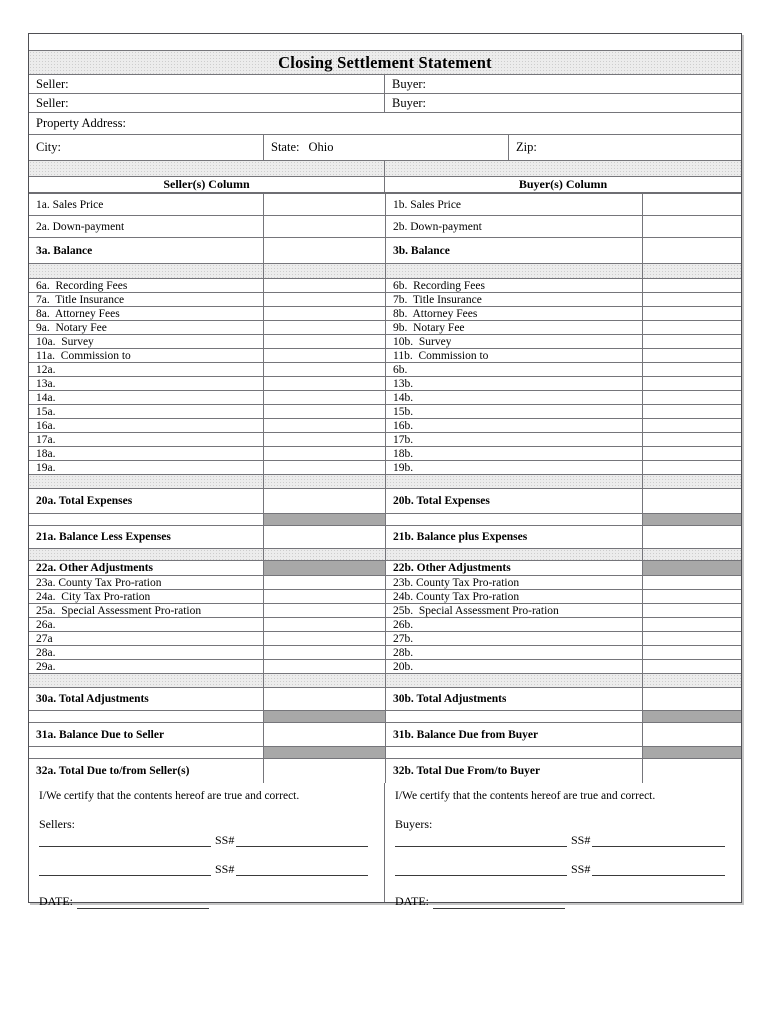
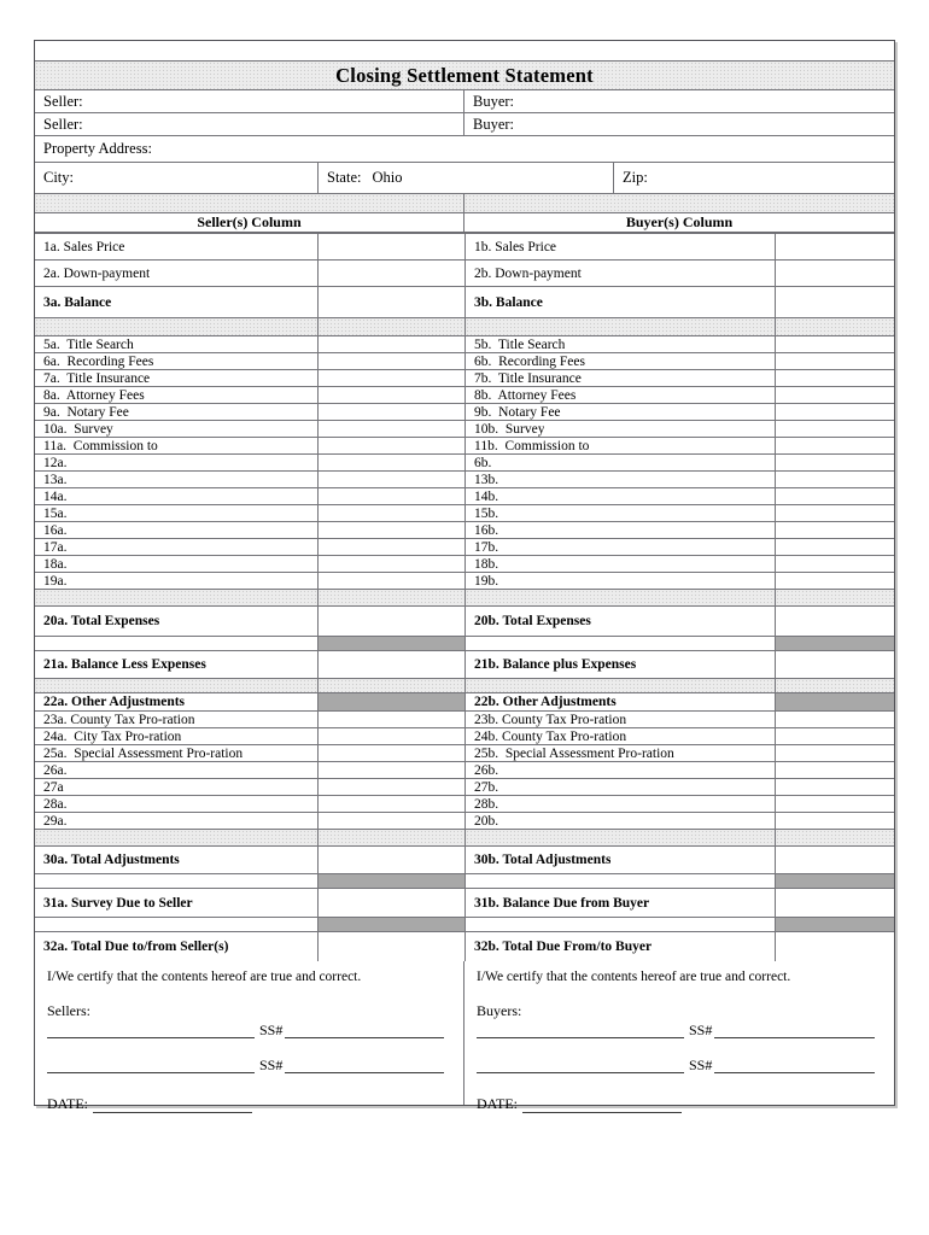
  Closing Settlement Statement
  Seller:
  Buyer:
  Seller:
  Buyer:
  Property Address:
  City:
  State:
  Ohio
  Zip:
  Seller(s) Column
  Buyer(s) Column
  1a. Sales Price
  1b. Sales Price
  2a. Down-payment
  2b. Down-payment
  3a. Balance
  3b. Balance
+ 5a. Title Search
+ 5b. Title Search
  6a. Recording Fees
  6b. Recording Fees
  7a. Title Insurance
  7b. Title Insurance
  8a. Attorney Fees
  8b. Attorney Fees
  9a. Notary Fee
  9b. Notary Fee
  10a. Survey
  10b. Survey
  11a. Commission to
  11b. Commission to
  12a.
  6b.
  13a.
  13b.
  14a.
  14b.
  15a.
  15b.
  16a.
  16b.
  17a.
  17b.
  18a.
  18b.
  19a.
  19b.
  20a. Total Expenses
  20b. Total Expenses
  21a. Balance Less Expenses
  21b. Balance plus Expenses
  22a. Other Adjustments
  22b. Other Adjustments
  23a. County Tax Pro-ration
  23b. County Tax Pro-ration
  24a. City Tax Pro-ration
  24b. County Tax Pro-ration
  25a. Special Assessment Pro-ration
  25b. Special Assessment Pro-ration
  26a.
  26b.
  27a
  27b.
  28a.
  28b.
  29a.
  20b.
  30a. Total Adjustments
  30b. Total Adjustments
- 31a. Balance Due to Seller
+ 31a. Survey Due to Seller
  31b. Balance Due from Buyer
  32a. Total Due to/from Seller(s)
  32b. Total Due From/to Buyer
  I/We certify that the contents hereof are true and correct.
  Sellers:
  SS#
  SS#
  DATE:
  I/We certify that the contents hereof are true and correct.
  Buyers:
  SS#
  SS#
  DATE:
